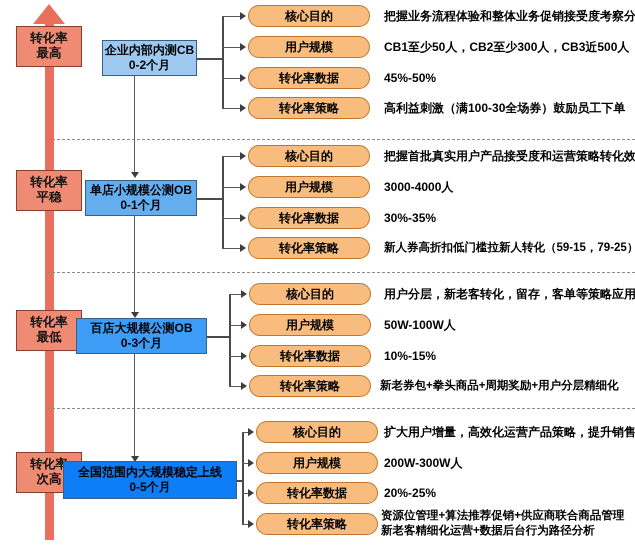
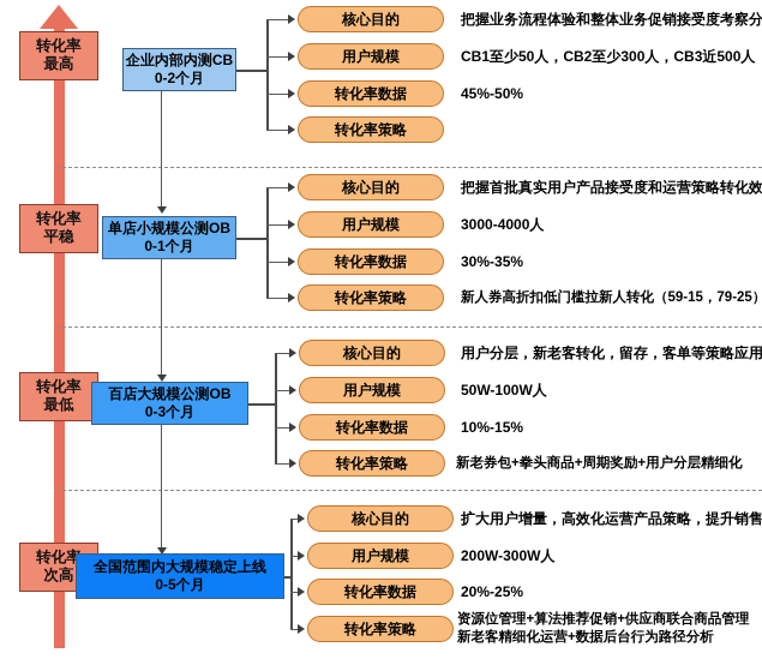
  转化率
  最高
  企业内部内测CB
  0-2个月
  核心目的
  用户规模
  转化率数据
  转化率策略
  把握业务流程体验和整体业务促销接受度考察分
  CB1至少50人，CB2至少300人，CB3近500人
  45%-50%
- 高利益刺激（满100-30全场券）鼓励员工下单
  转化率
  平稳
  单店小规模公测OB
  0-1个月
  核心目的
  用户规模
  转化率数据
  转化率策略
  把握首批真实用户产品接受度和运营策略转化效
  3000-4000人
  30%-35%
  新人券高折扣低门槛拉新人转化（59-15，79-25）
  转化率
  最低
  百店大规模公测OB
  0-3个月
  核心目的
  用户规模
  转化率数据
  转化率策略
  用户分层，新老客转化，留存，客单等策略应用
  50W-100W人
  10%-15%
  新老券包+拳头商品+周期奖励+用户分层精细化
  转化率
  次高
  全国范围内大规模稳定上线
  0-5个月
  核心目的
  用户规模
  转化率数据
  转化率策略
  扩大用户增量，高效化运营产品策略，提升销售
  200W-300W人
  20%-25%
  资源位管理+算法推荐促销+供应商联合商品管理
  新老客精细化运营+数据后台行为路径分析
